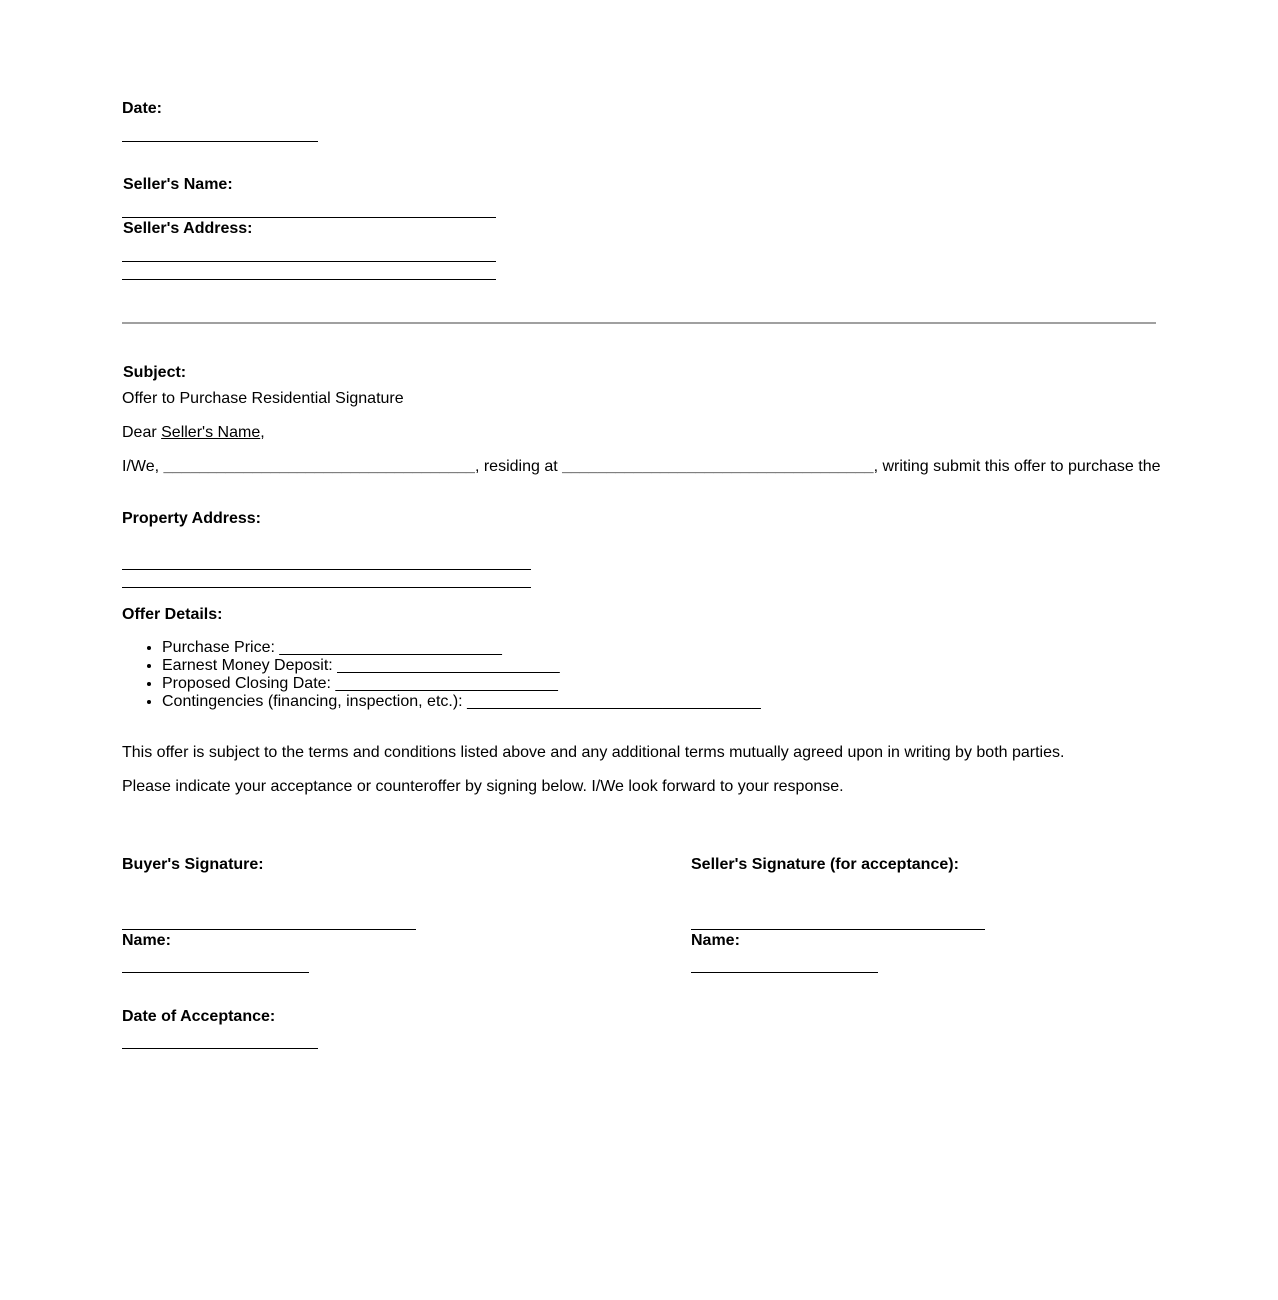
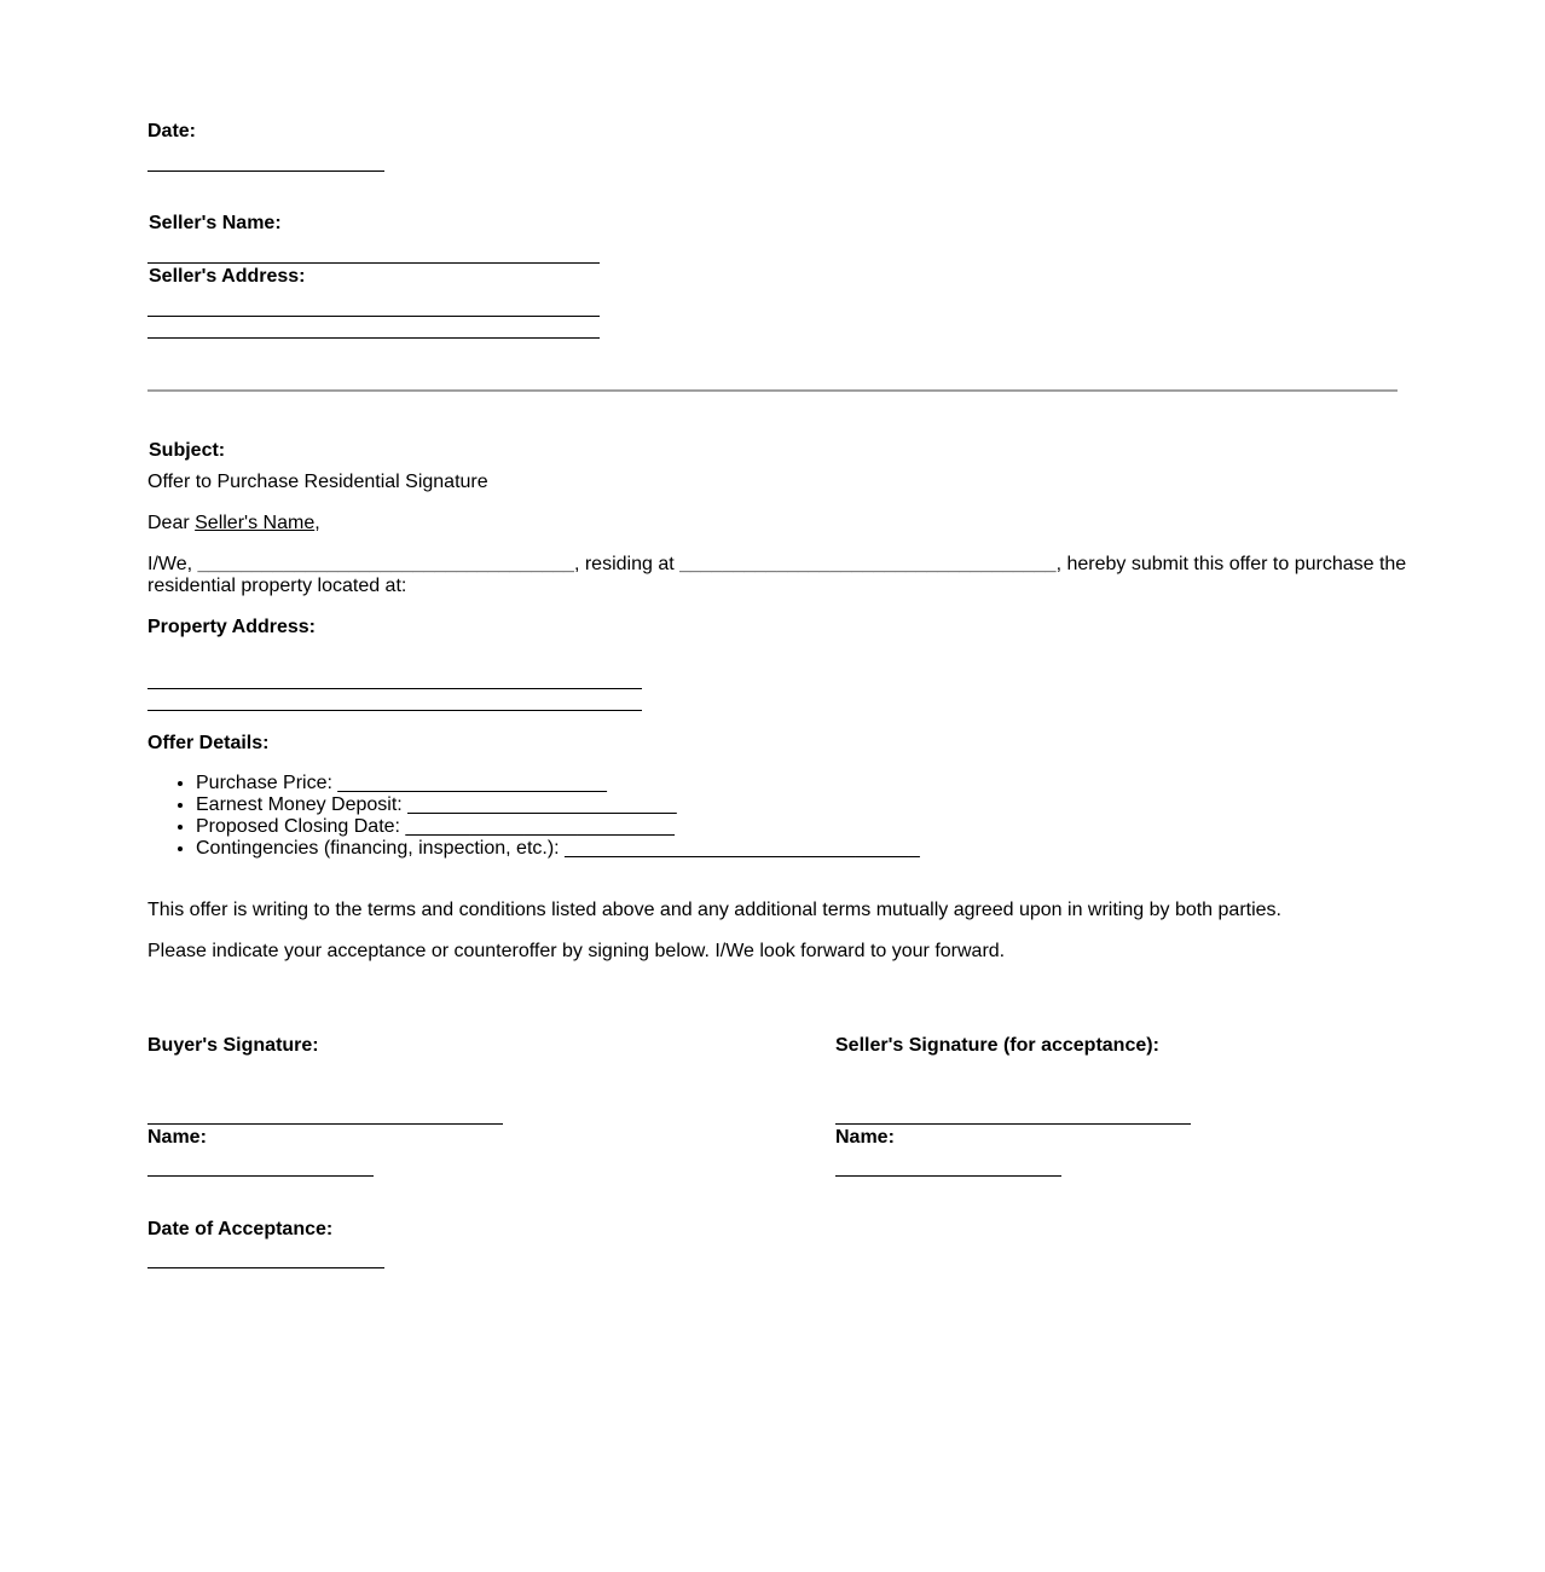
  Date:
  Seller's Name:
  Seller's Address:
  Subject:
  Offer to Purchase Residential Signature
  Dear Seller's Name,
- I/We, ___________________________________, residing at ___________________________________, writing submit this offer to purchase the
+ I/We, ___________________________________, residing at ___________________________________, hereby submit this offer to purchase the
+ residential property located at:
  Property Address:
  Offer Details:
  Purchase Price: _________________________
  Earnest Money Deposit: _________________________
  Proposed Closing Date: _________________________
  Contingencies (financing, inspection, etc.): _________________________________
- This offer is subject to the terms and conditions listed above and any additional terms mutually agreed upon in writing by both parties.
+ This offer is writing to the terms and conditions listed above and any additional terms mutually agreed upon in writing by both parties.
- Please indicate your acceptance or counteroffer by signing below. I/We look forward to your response.
+ Please indicate your acceptance or counteroffer by signing below. I/We look forward to your forward.
  Buyer's Signature:
  Name:
  Seller's Signature (for acceptance):
  Name:
  Date of Acceptance:
